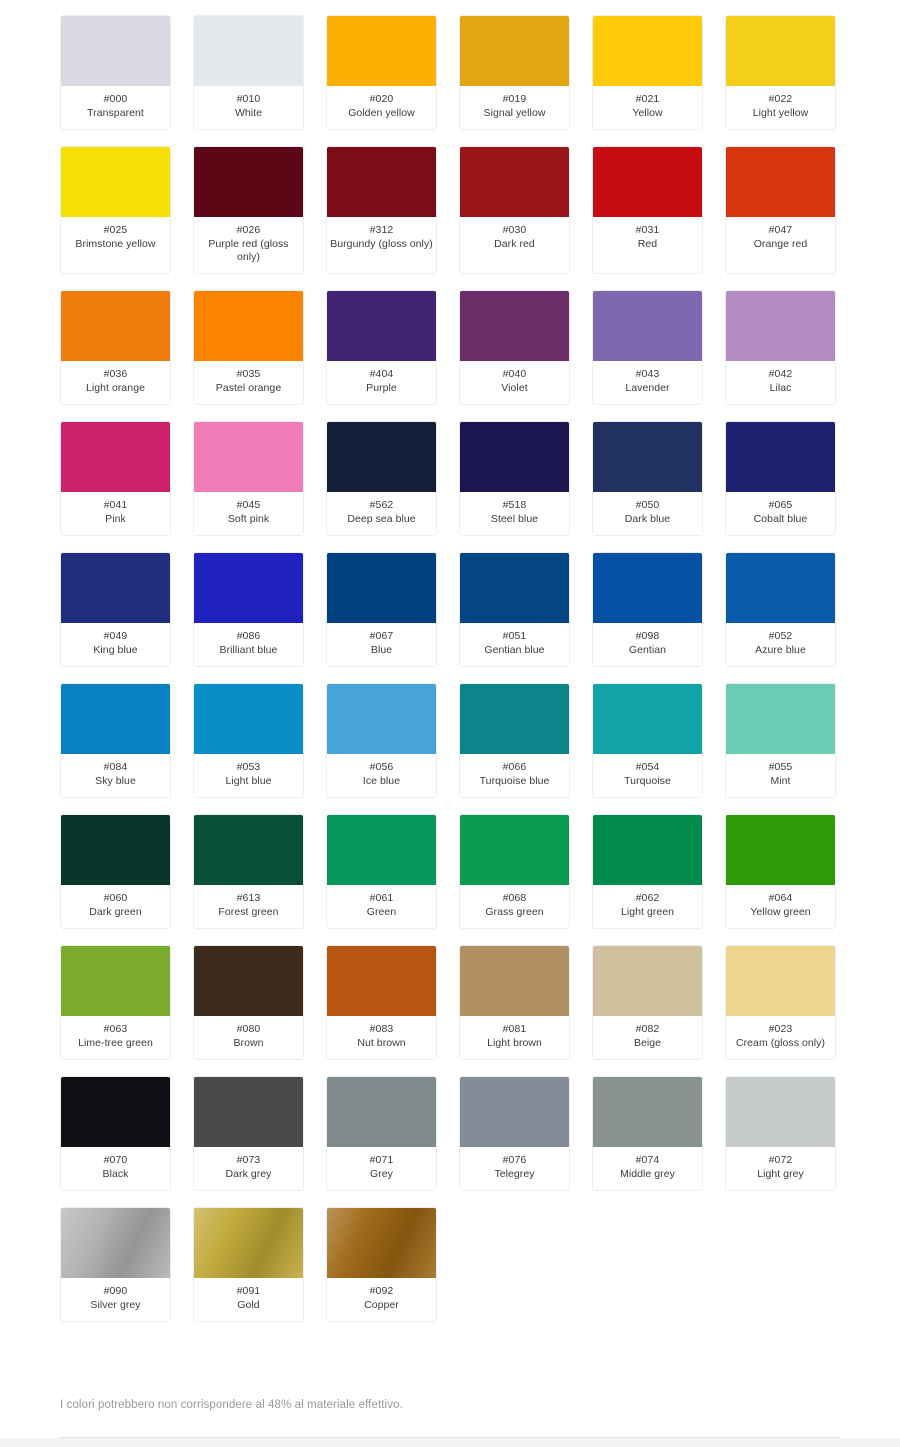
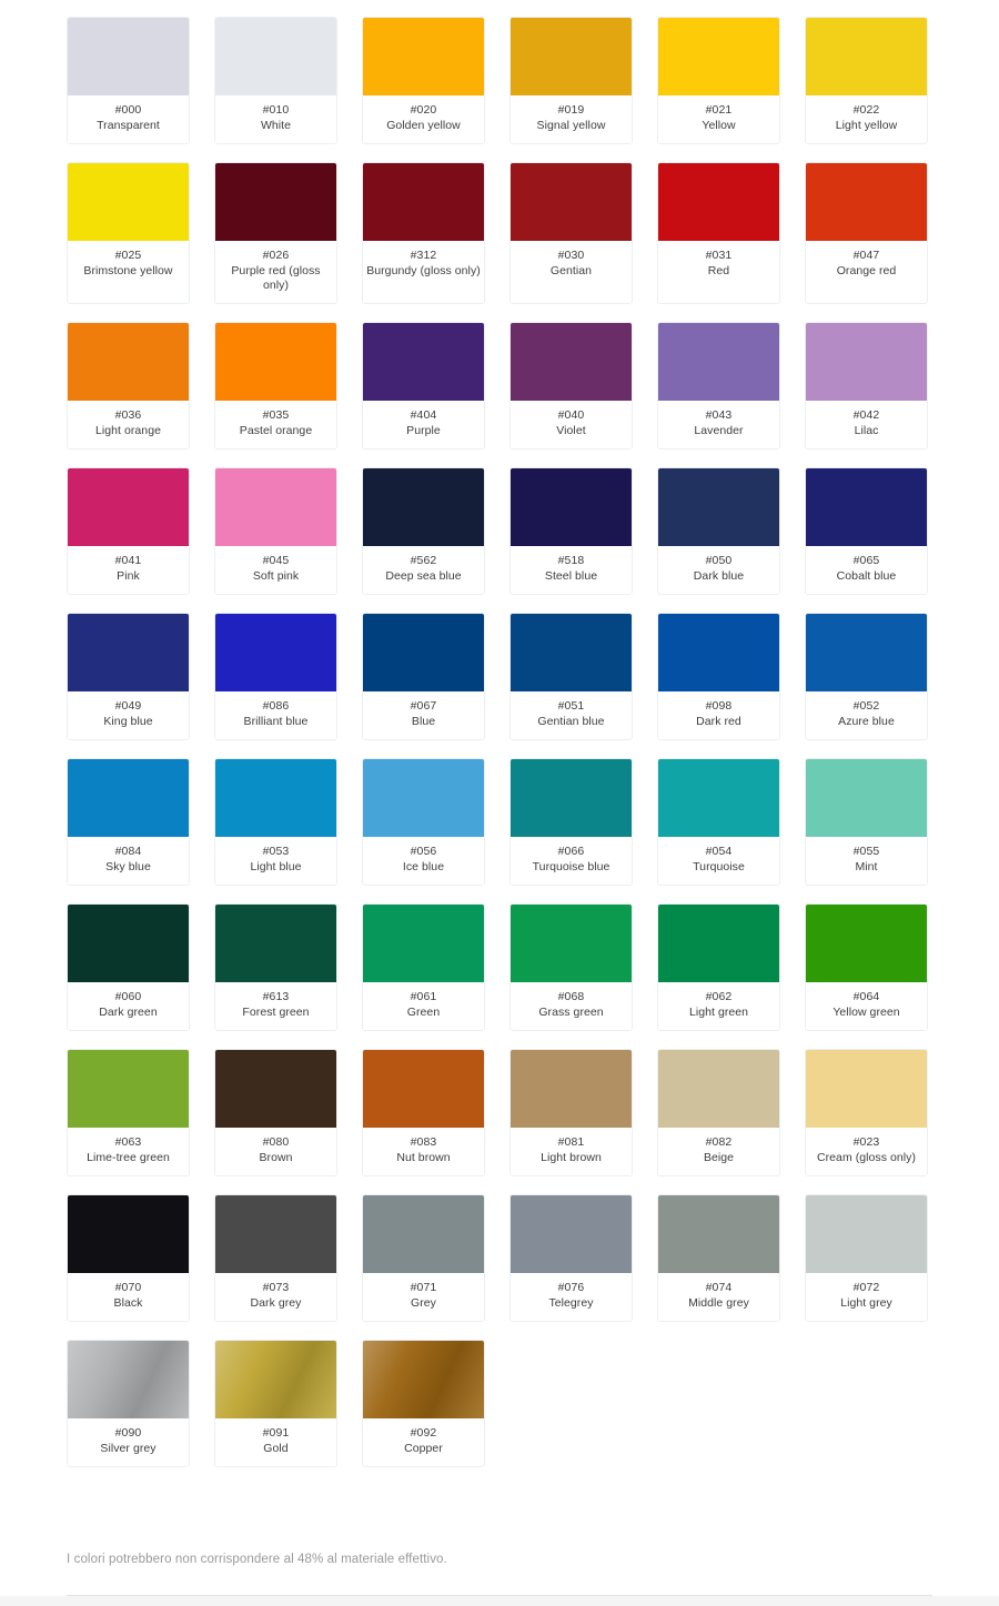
  #000
  Transparent
  #010
  White
  #020
  Golden yellow
  #019
  Signal yellow
  #021
  Yellow
  #022
  Light yellow
  #025
  Brimstone yellow
  #026
  Purple red (gloss only)
  #312
  Burgundy (gloss only)
  #030
- Dark red
+ Gentian
  #031
  Red
  #047
  Orange red
  #036
  Light orange
  #035
  Pastel orange
  #404
  Purple
  #040
  Violet
  #043
  Lavender
  #042
  Lilac
  #041
  Pink
  #045
  Soft pink
  #562
  Deep sea blue
  #518
  Steel blue
  #050
  Dark blue
  #065
  Cobalt blue
  #049
  King blue
  #086
  Brilliant blue
  #067
  Blue
  #051
  Gentian blue
  #098
- Gentian
+ Dark red
  #052
  Azure blue
  #084
  Sky blue
  #053
  Light blue
  #056
  Ice blue
  #066
  Turquoise blue
  #054
  Turquoise
  #055
  Mint
  #060
  Dark green
  #613
  Forest green
  #061
  Green
  #068
  Grass green
  #062
  Light green
  #064
  Yellow green
  #063
  Lime-tree green
  #080
  Brown
  #083
  Nut brown
  #081
  Light brown
  #082
  Beige
  #023
  Cream (gloss only)
  #070
  Black
  #073
  Dark grey
  #071
  Grey
  #076
  Telegrey
  #074
  Middle grey
  #072
  Light grey
  #090
  Silver grey
  #091
  Gold
  #092
  Copper
  I colori potrebbero non corrispondere al 48% al materiale effettivo.
